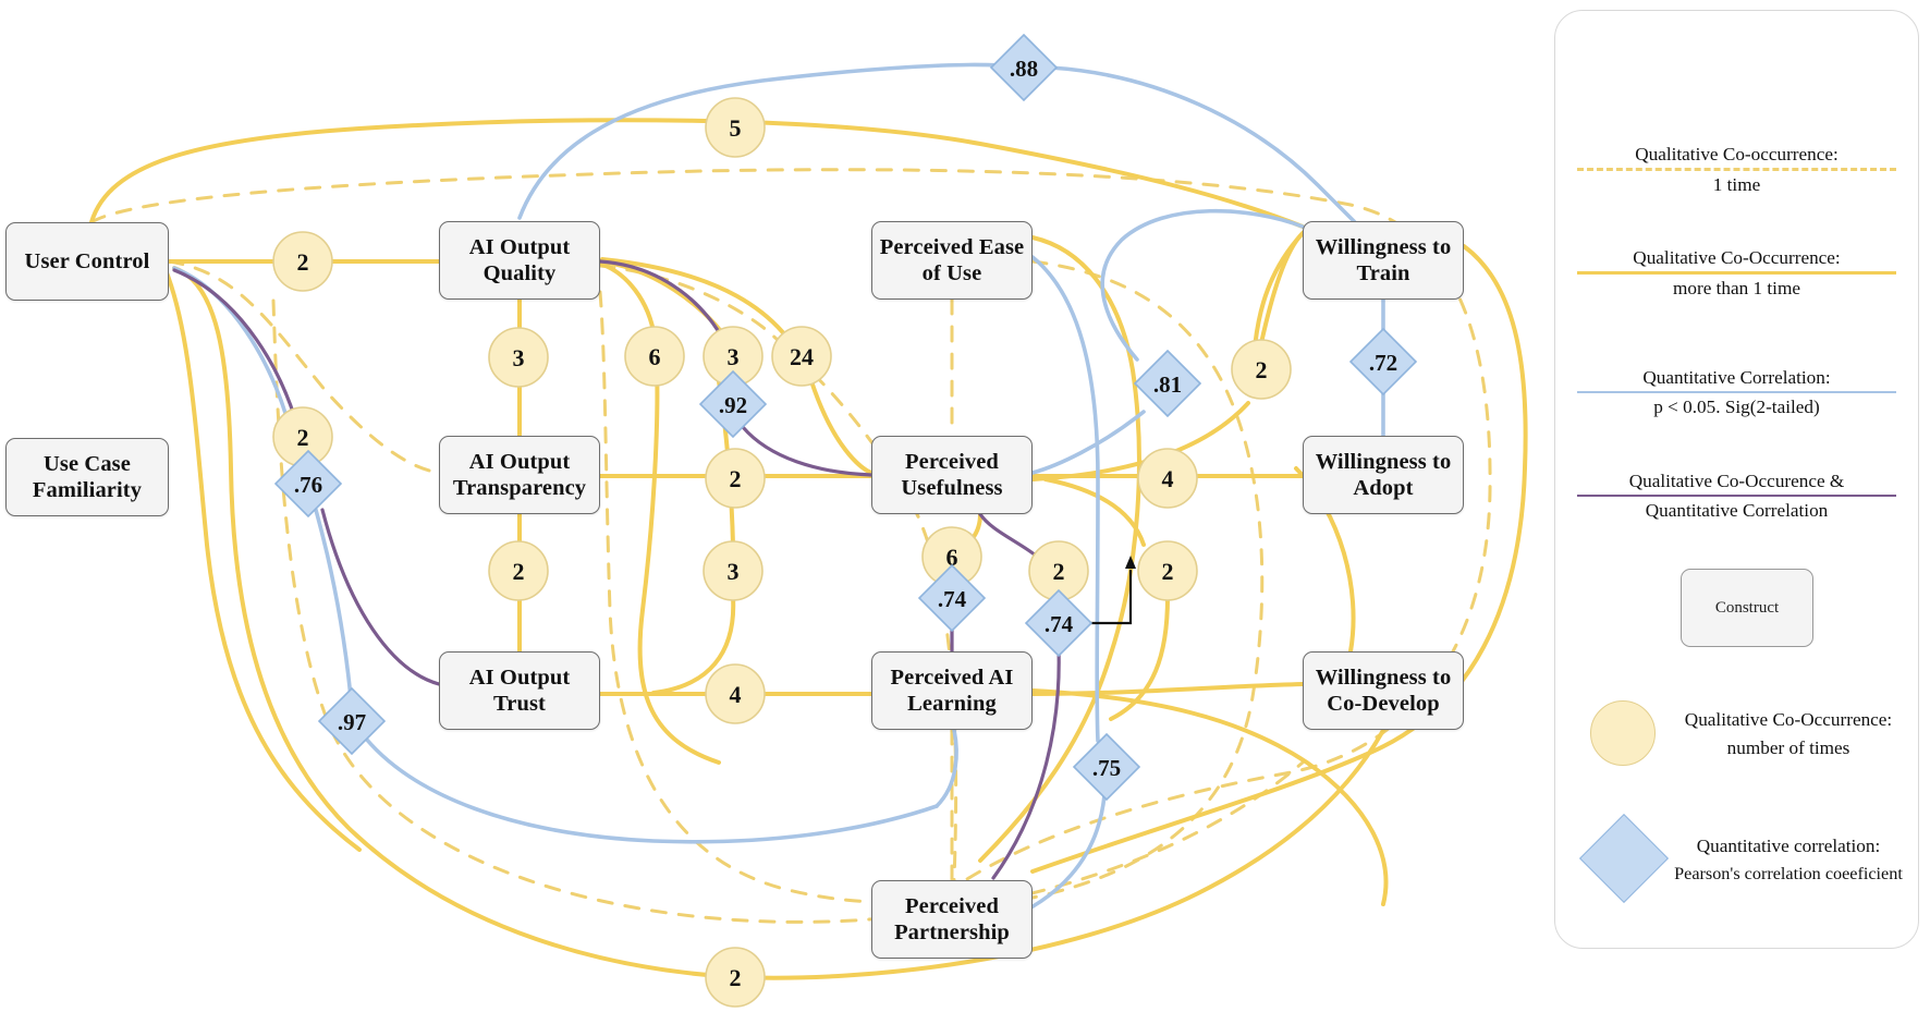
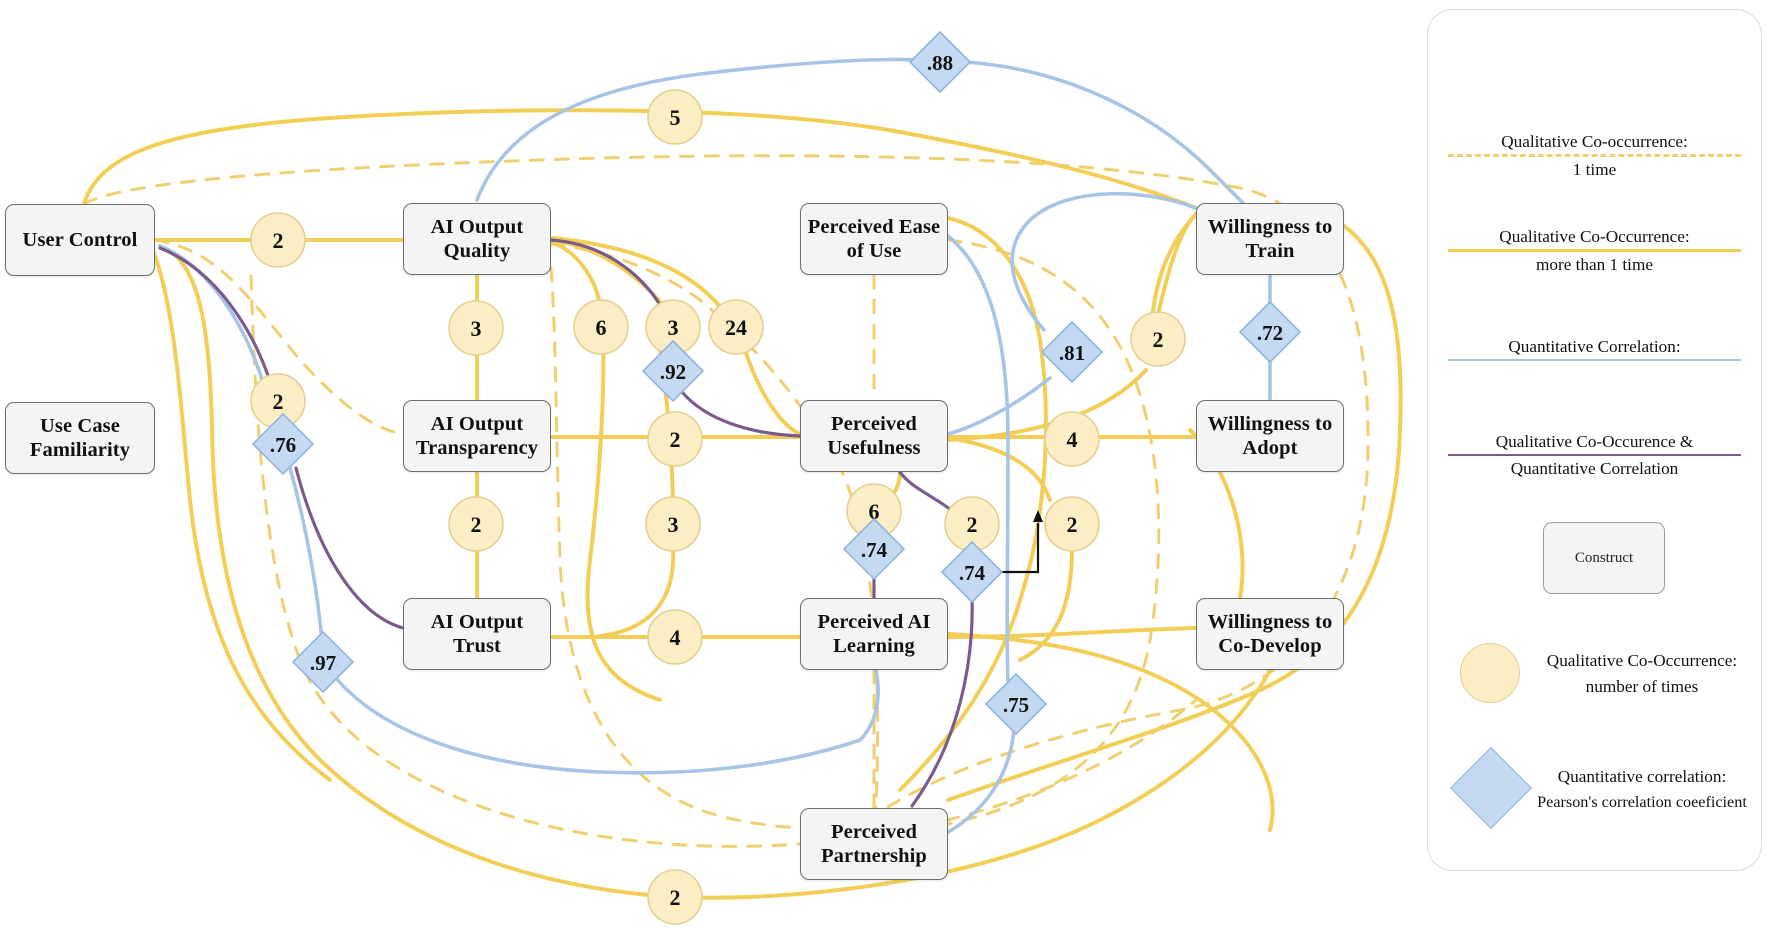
  5
  2
  3
  6
  3
  24
  2
  2
  2
  3
  2
  4
  6
  2
  2
  4
  2
  .88
  .92
  .81
  .72
  .76
  .74
  .74
  .97
  .75
  User Control
  Use Case
  Familiarity
  AI Output
  Quality
  AI Output
  Transparency
  AI Output Trust
  Perceived Ease
  of Use
  Perceived
  Usefulness
  Perceived AI
  Learning
  Perceived
  Partnership
  Willingness to
  Train
  Willingness to
  Adopt
  Willingness to
  Co-Develop
  Qualitative Co-occurrence:
  1 time
  Qualitative Co-Occurrence:
  more than 1 time
  Quantitative Correlation:
- p < 0.05. Sig(2-tailed)
  Qualitative Co-Occurence &
  Quantitative Correlation
  Construct
  Qualitative Co-Occurrence:
  number of times
  Quantitative correlation:
  Pearson's correlation coeeficient
